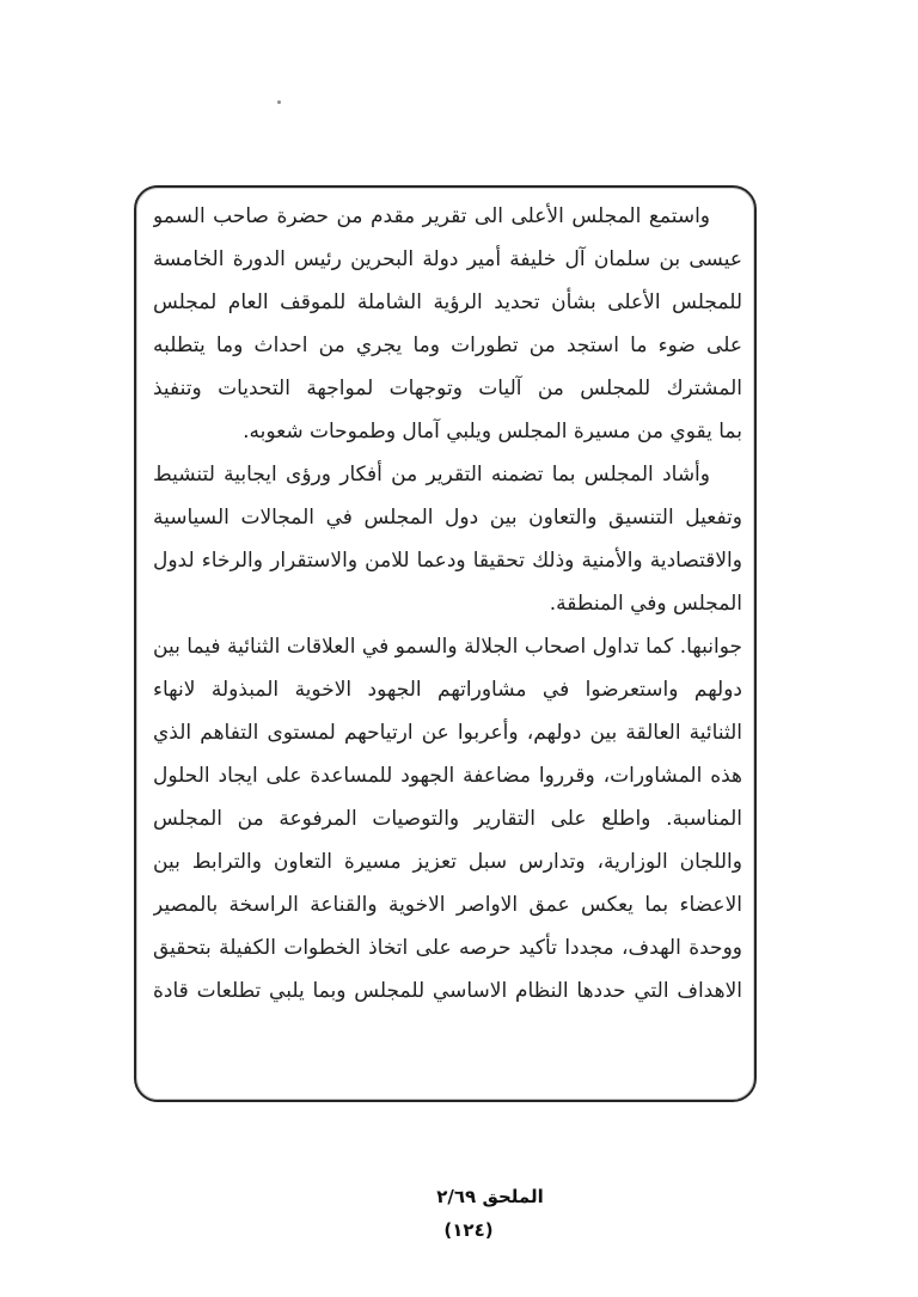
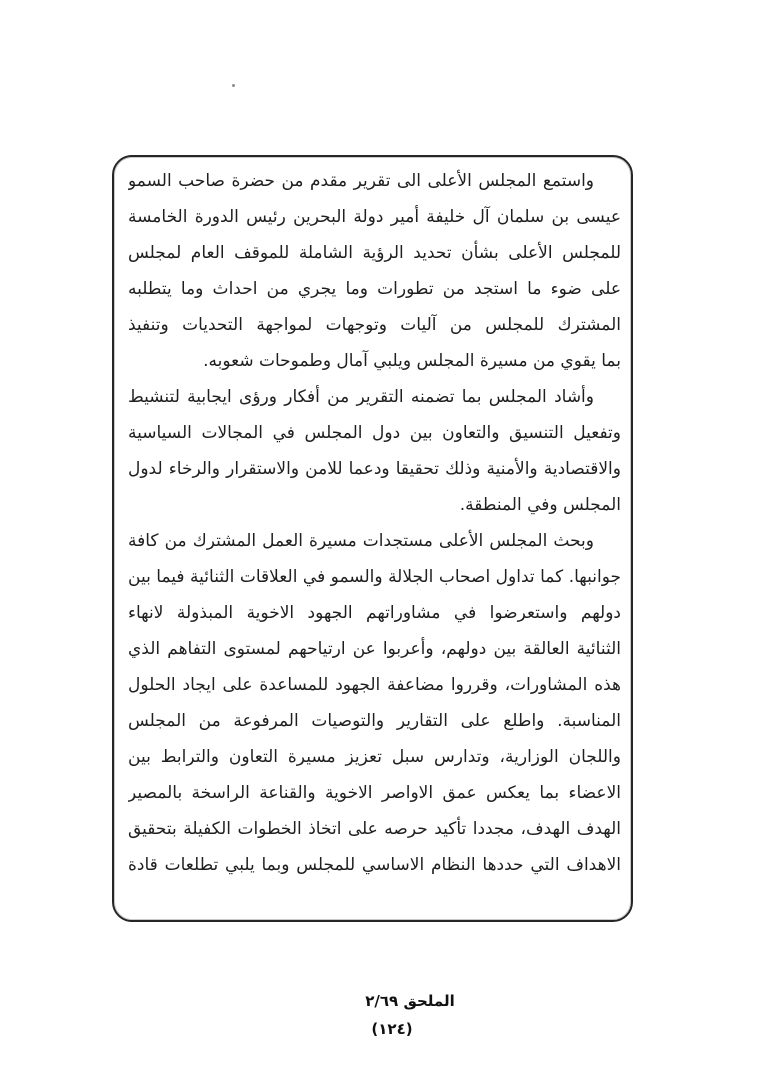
  واستمع المجلس الأعلى الى تقرير مقدم من حضرة صاحب السمو
  عيسى بن سلمان آل خليفة أمير دولة البحرين رئيس الدورة الخامسة
  للمجلس الأعلى بشأن تحديد الرؤية الشاملة للموقف العام لمجلس
  على ضوء ما استجد من تطورات وما يجري من احداث وما يتطلبه
  المشترك للمجلس من آليات وتوجهات لمواجهة التحديات وتنفيذ
  بما يقوي من مسيرة المجلس ويلبي آمال وطموحات شعوبه.
  وأشاد المجلس بما تضمنه التقرير من أفكار ورؤى ايجابية لتنشيط
  وتفعيل التنسيق والتعاون بين دول المجلس في المجالات السياسية
  والاقتصادية والأمنية وذلك تحقيقا ودعما للامن والاستقرار والرخاء لدول
  المجلس وفي المنطقة.
+ وبحث المجلس الأعلى مستجدات مسيرة العمل المشترك من كافة
  جوانبها. كما تداول اصحاب الجلالة والسمو في العلاقات الثنائية فيما بين
  دولهم واستعرضوا في مشاوراتهم الجهود الاخوية المبذولة لانهاء
  الثنائية العالقة بين دولهم، وأعربوا عن ارتياحهم لمستوى التفاهم الذي
  هذه المشاورات، وقرروا مضاعفة الجهود للمساعدة على ايجاد الحلول
  المناسبة. واطلع على التقارير والتوصيات المرفوعة من المجلس
  واللجان الوزارية، وتدارس سبل تعزيز مسيرة التعاون والترابط بين
  الاعضاء بما يعكس عمق الاواصر الاخوية والقناعة الراسخة بالمصير
- ووحدة الهدف، مجددا تأكيد حرصه على اتخاذ الخطوات الكفيلة بتحقيق
+ الهدف الهدف، مجددا تأكيد حرصه على اتخاذ الخطوات الكفيلة بتحقيق
  الاهداف التي حددها النظام الاساسي للمجلس وبما يلبي تطلعات قادة
  الملحق ٢/٦٩
  (١٢٤)
